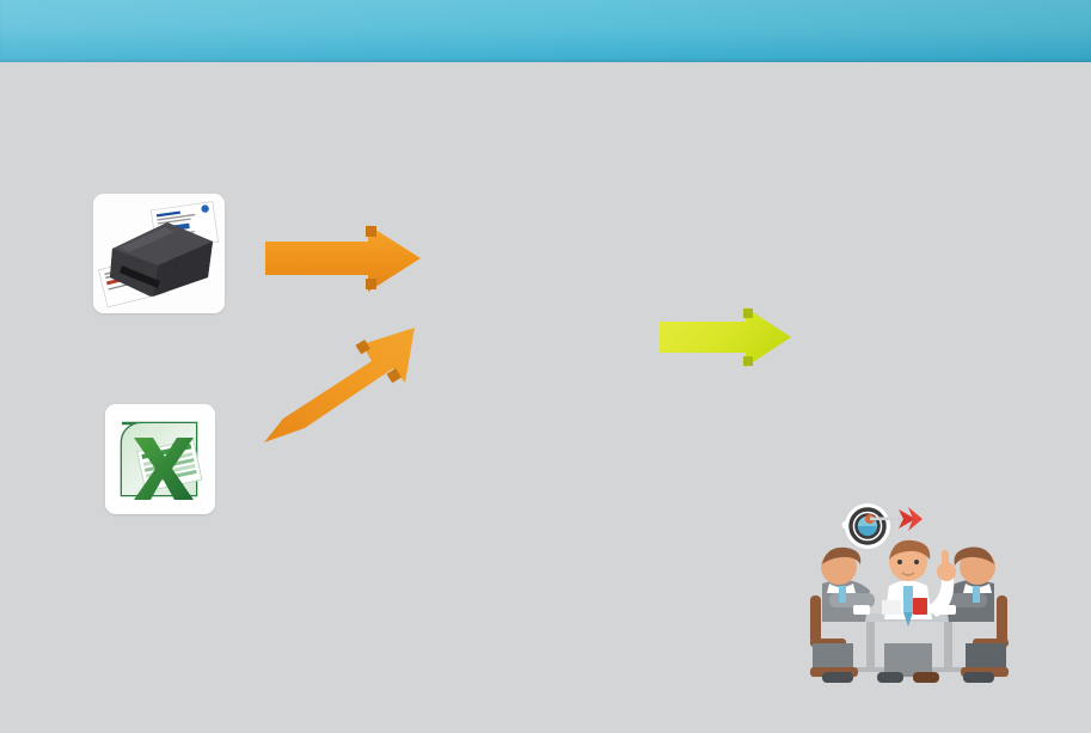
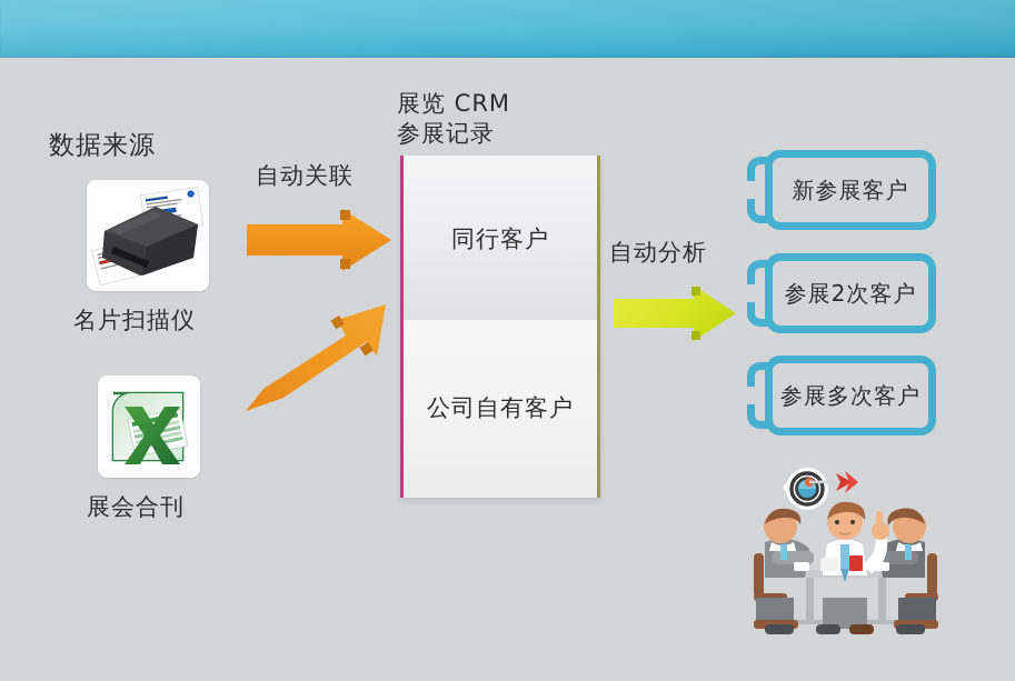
+ 数据来源
+ 名片扫描仪
+ 展会合刊
+ 自动关联
+ 展览 CRM
+ 参展记录
+ 同行客户
+ 公司自有客户
+ 自动分析
+ 新参展客户
+ 参展2次客户
+ 参展多次客户
